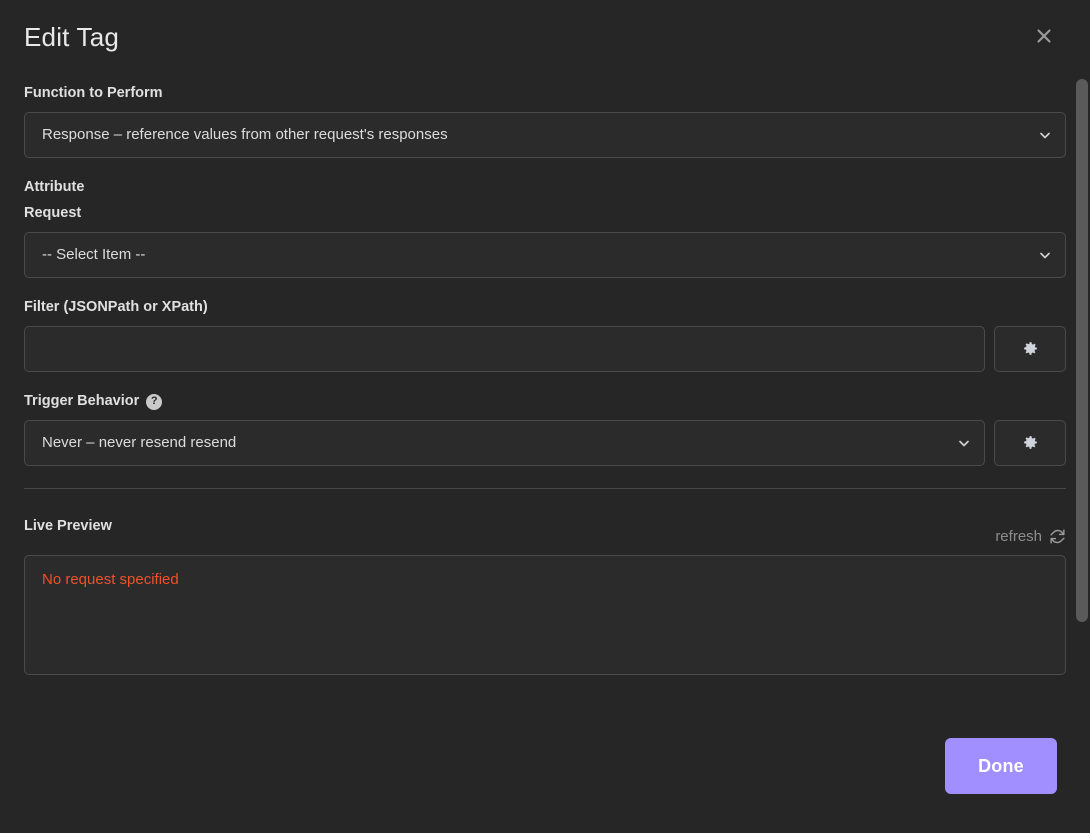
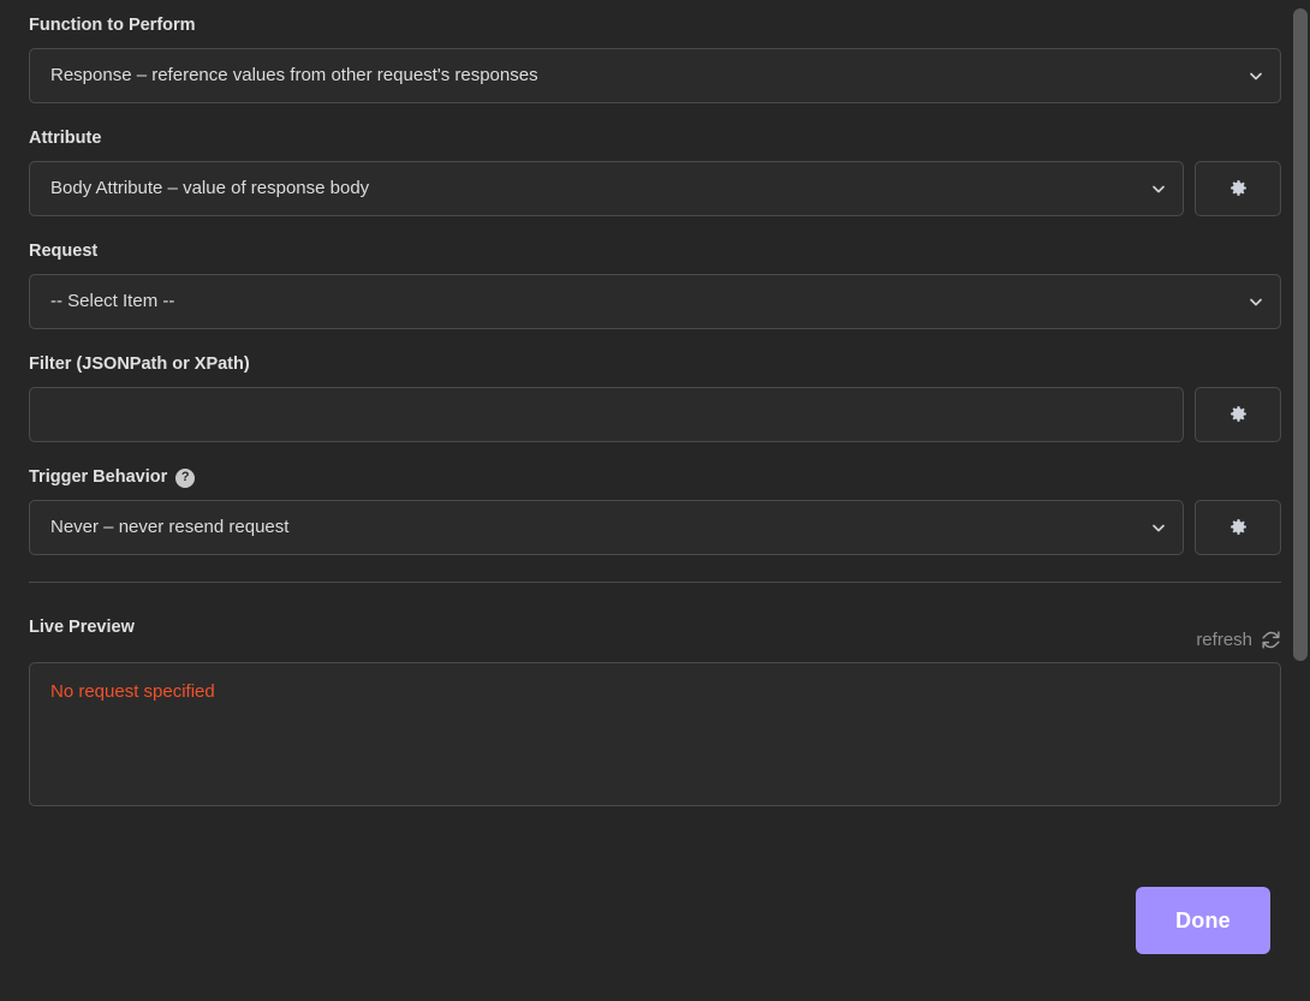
- Edit Tag
  Function to Perform
  Response – reference values from other request's responses
  Attribute
+ Body Attribute – value of response body
  Request
  -- Select Item --
  Filter (JSONPath or XPath)
  Trigger Behavior
  ?
- Never – never resend resend
+ Never – never resend request
  Live Preview
  refresh
  No request specified
  Done
